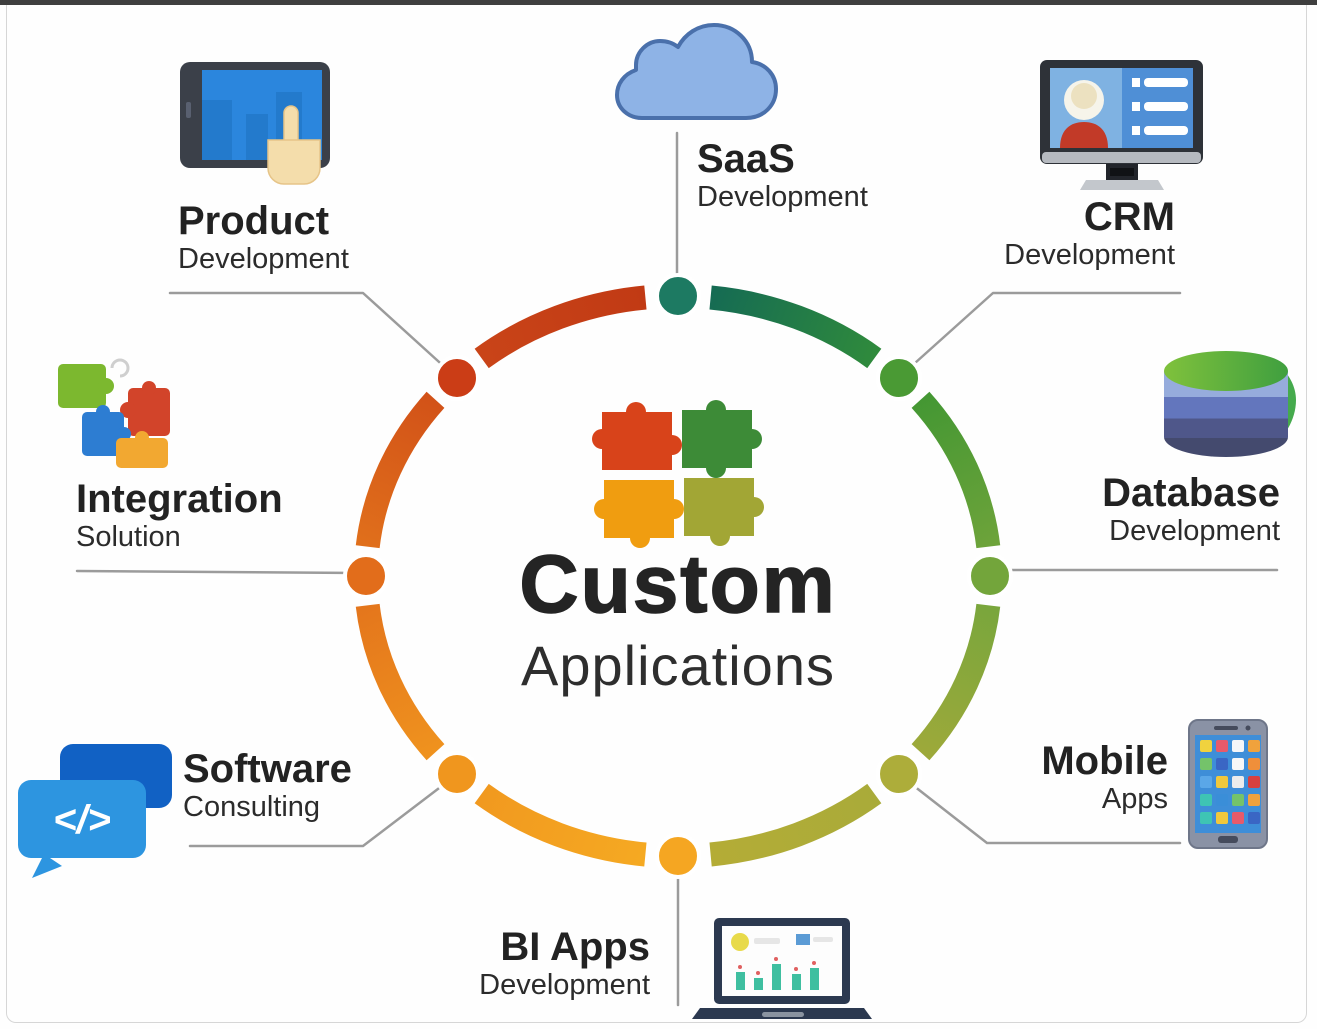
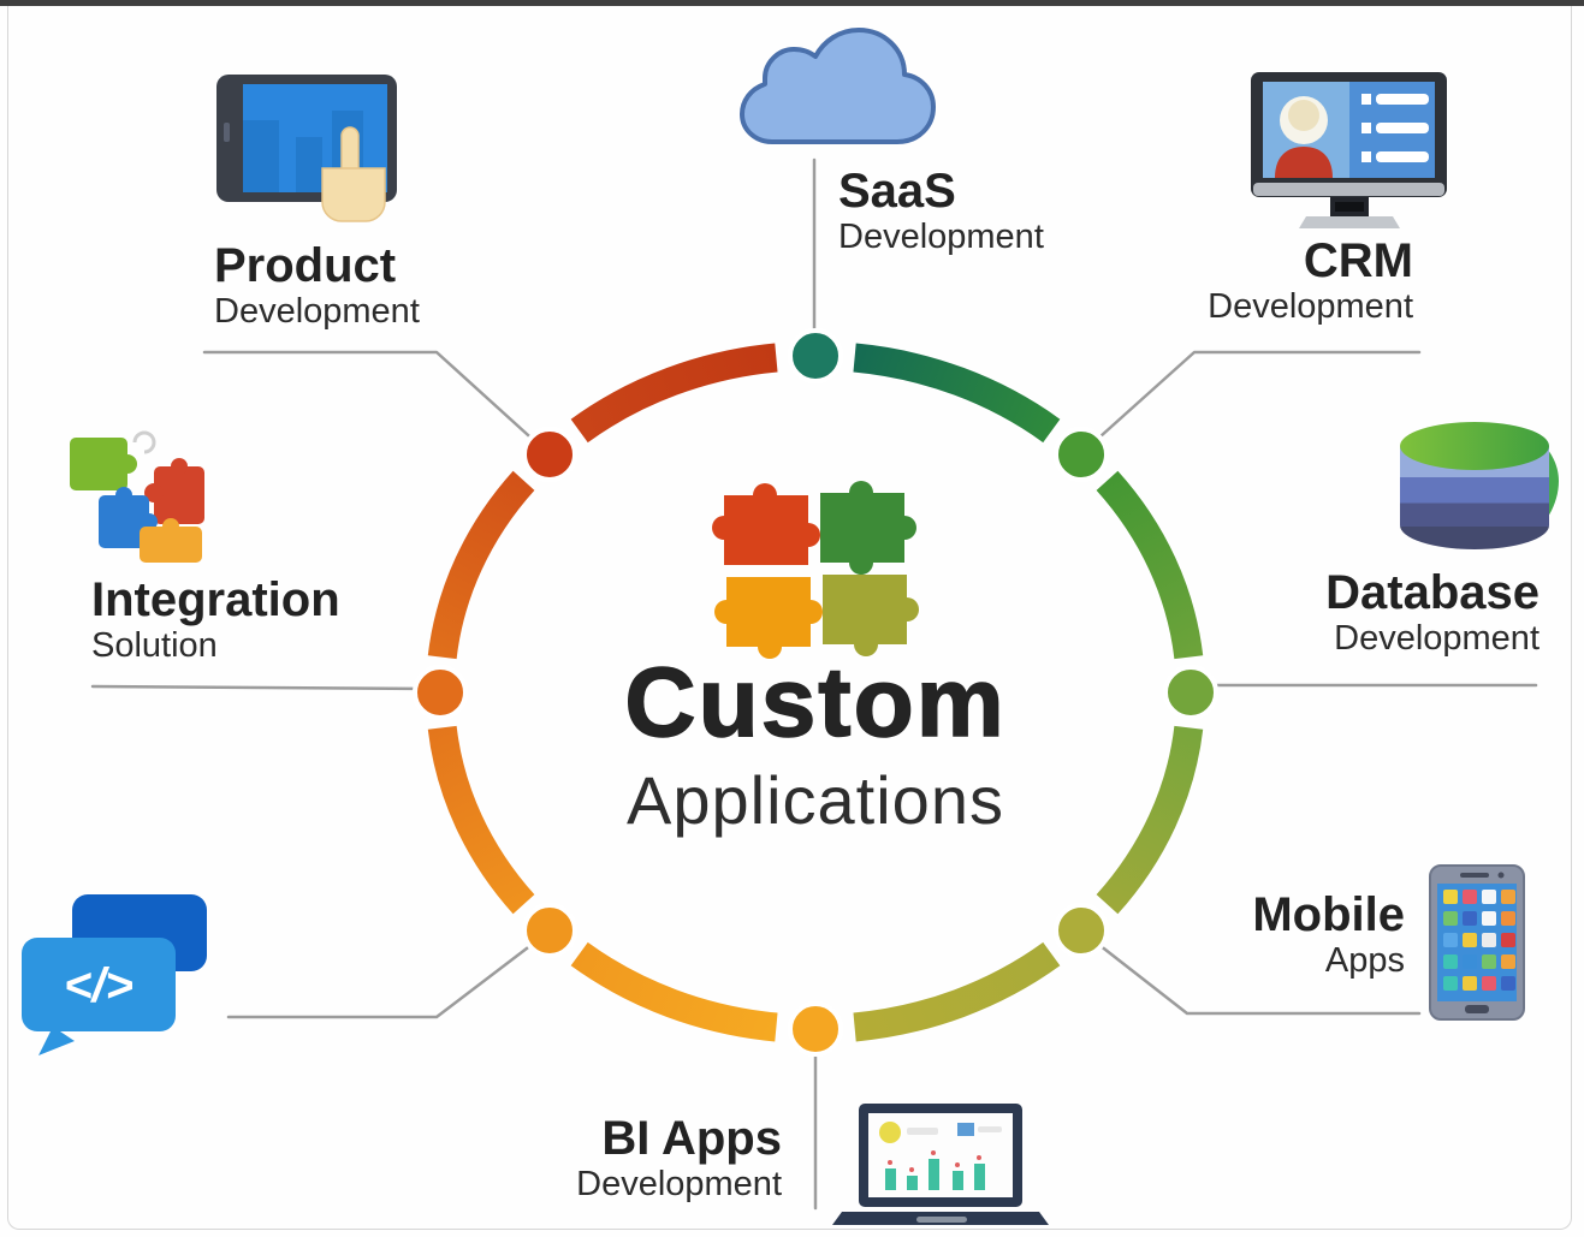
  </>
  Product
  Development
  SaaS
  Development
  CRM
  Development
  Database
  Development
  Mobile
  Apps
  BI Apps
  Development
- Software
- Consulting
  Integration
  Solution
  Custom
  Applications
